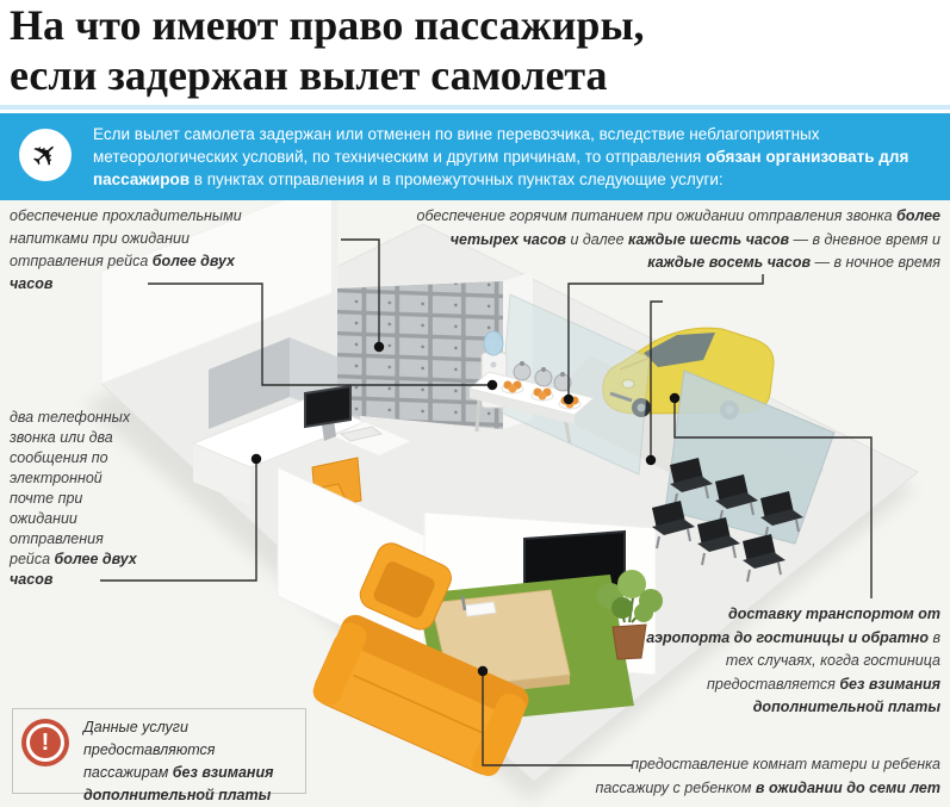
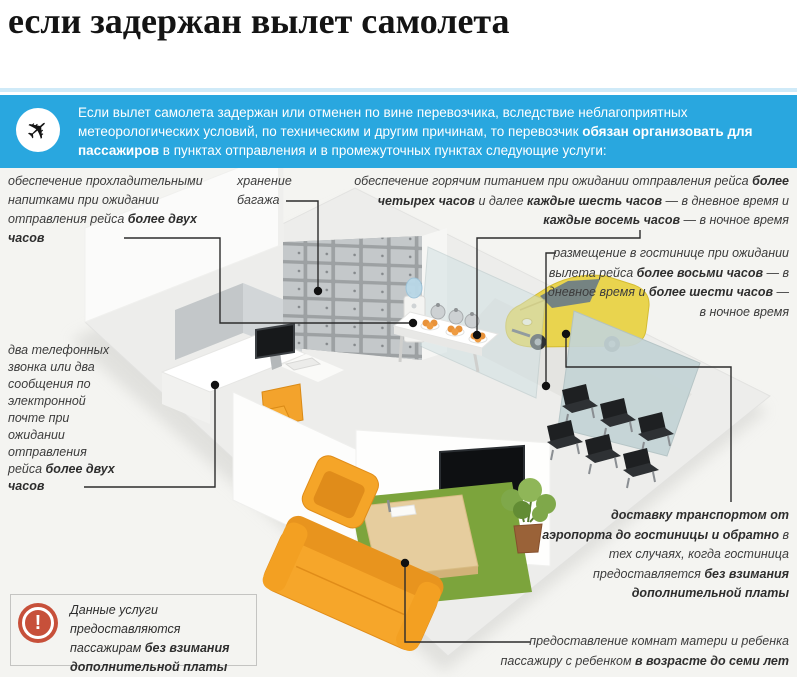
- На что имеют право пассажиры,
  если задержан вылет самолета
- Если вылет самолета задержан или отменен по вине перевозчика, вследствие неблагоприятных метеорологических условий, по техническим и другим причинам, то отправления обязан организовать для пассажиров в пунктах отправления и в промежуточных пунктах следующие услуги:
+ Если вылет самолета задержан или отменен по вине перевозчика, вследствие неблагоприятных метеорологических условий, по техническим и другим причинам, то перевозчик обязан организовать для пассажиров в пунктах отправления и в промежуточных пунктах следующие услуги:
  обеспечение прохладительными напитками при ожидании отправления рейса более двух часов
+ хранение багажа
- обеспечение горячим питанием при ожидании отправления звонка более четырех часов и далее каждые шесть часов — в дневное время и каждые восемь часов — в ночное время
+ обеспечение горячим питанием при ожидании отправления рейса более четырех часов и далее каждые шесть часов — в дневное время и каждые восемь часов — в ночное время
+ размещение в гостинице при ожидании вылета рейса более восьми часов — в дневное время и более шести часов — в ночное время
  два телефонных звонка или два сообщения по электронной почте при ожидании отправления рейса более двух часов
  доставку транспортом от аэропорта до гостиницы и обратно в тех случаях, когда гостиница предоставляется без взимания дополнительной платы
- предоставление комнат матери и ребенка пассажиру с ребенком в ожидании до семи лет
+ предоставление комнат матери и ребенка пассажиру с ребенком в возрасте до семи лет
  !
  Данные услуги предоставляются пассажирам без взимания дополнительной платы
